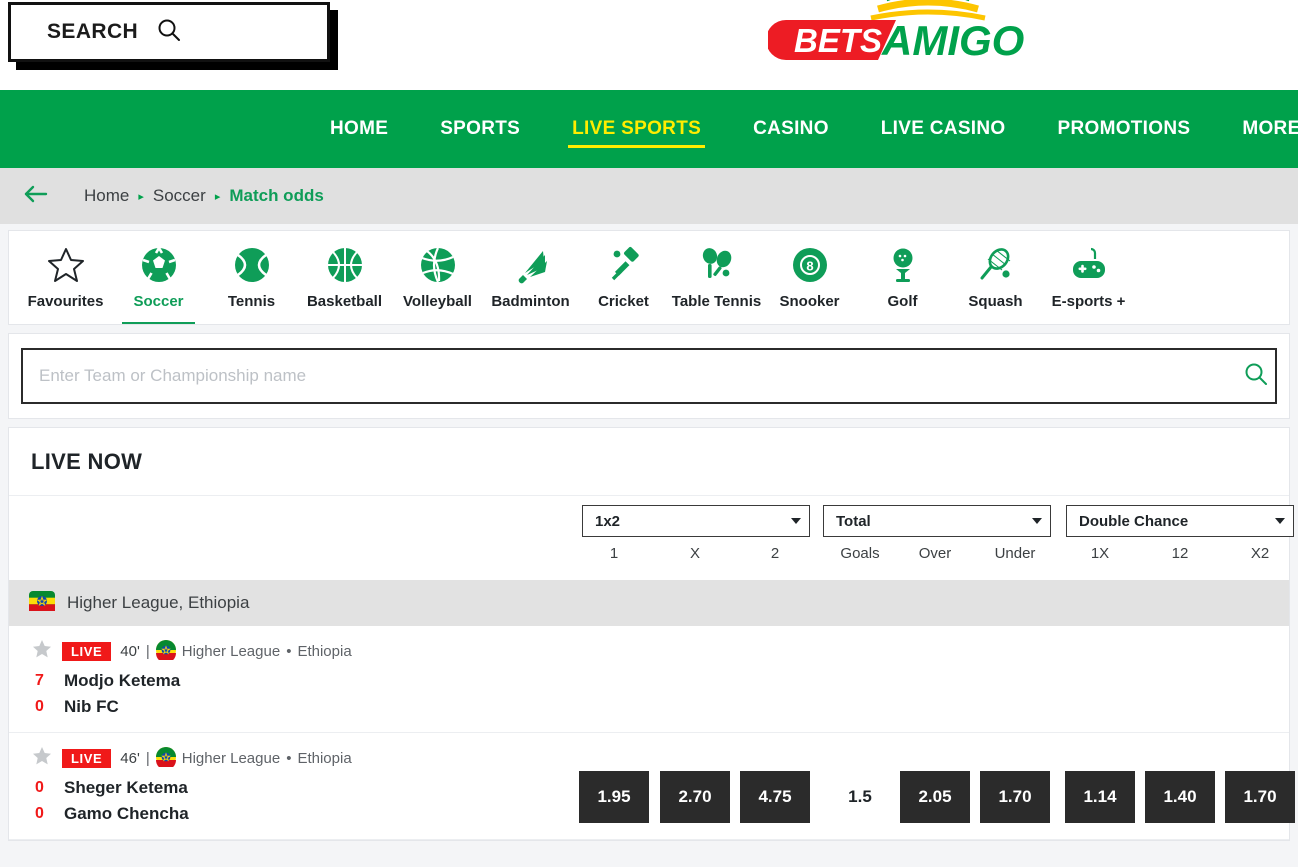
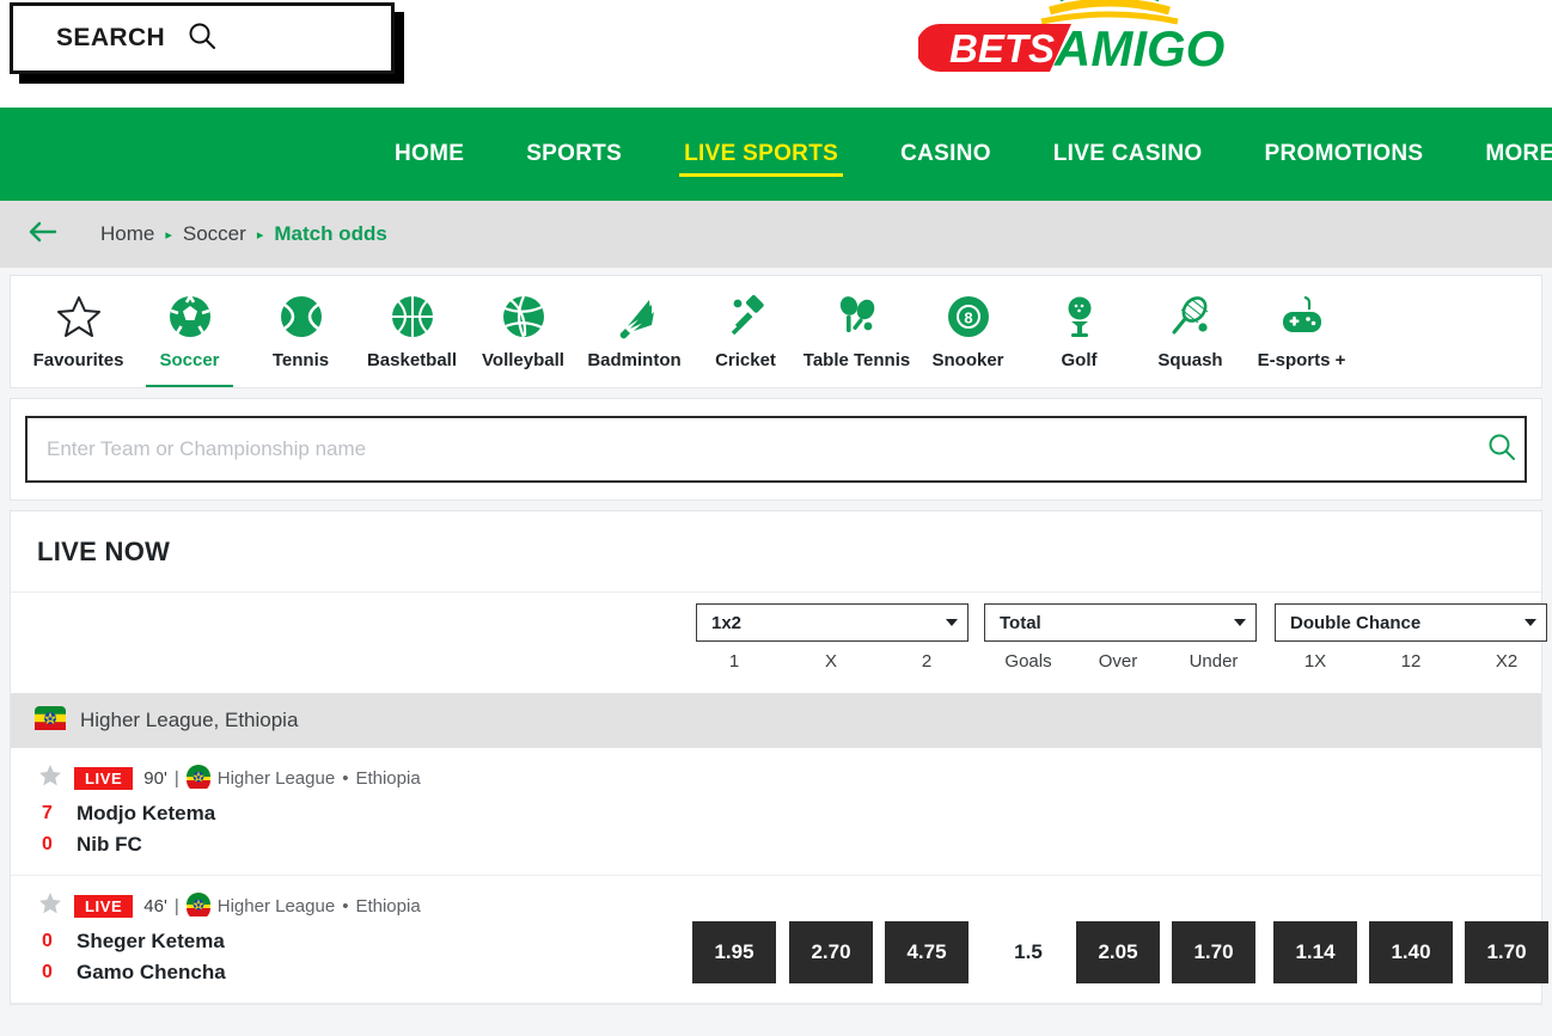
  SEARCH
  BETS
  AMIGO
  HOME
  SPORTS
  LIVE SPORTS
  CASINO
  LIVE CASINO
  PROMOTIONS
  MORE
  Home
  ▸
  Soccer
  ▸
  Match odds
  Favourites
  Soccer
  Tennis
  Basketball
  Volleyball
  Badminton
  Cricket
  Table Tennis
  8
  Snooker
  Golf
  Squash
  E-sports +
  Enter Team or Championship name
  LIVE NOW
  1x2
  1
  X
  2
  Total
  Goals
  Over
  Under
  Double Chance
  1X
  12
  X2
  Higher League, Ethiopia
  LIVE
- 40'
+ 90'
  |
  Higher League
  •
  Ethiopia
  7
  Modjo Ketema
  0
  Nib FC
  LIVE
  46'
  |
  Higher League
  •
  Ethiopia
  0
  Sheger Ketema
  0
  Gamo Chencha
  1.95
  2.70
  4.75
  1.5
  2.05
  1.70
  1.14
  1.40
  1.70
